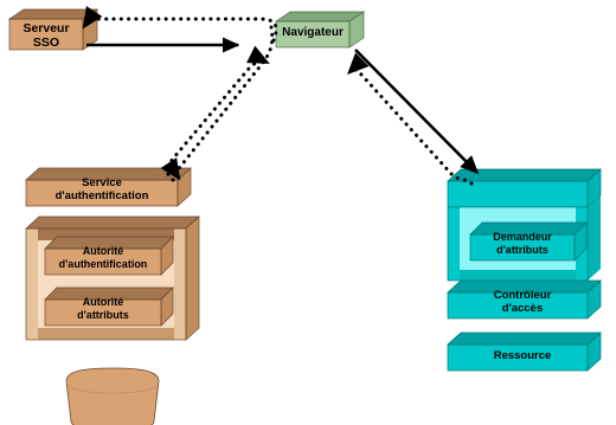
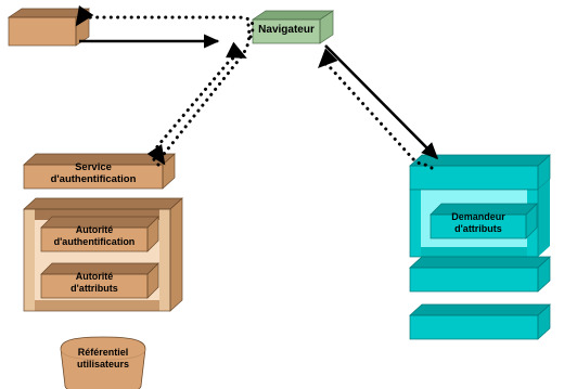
- Serveur
- SSO
  Navigateur
  Service
  d'authentification
  Autorité
  d'authentification
  Autorité
  d'attributs
+ Référentiel
+ utilisateurs
  Demandeur
  d'attributs
- Contrôleur
- d'accès
- Ressource
